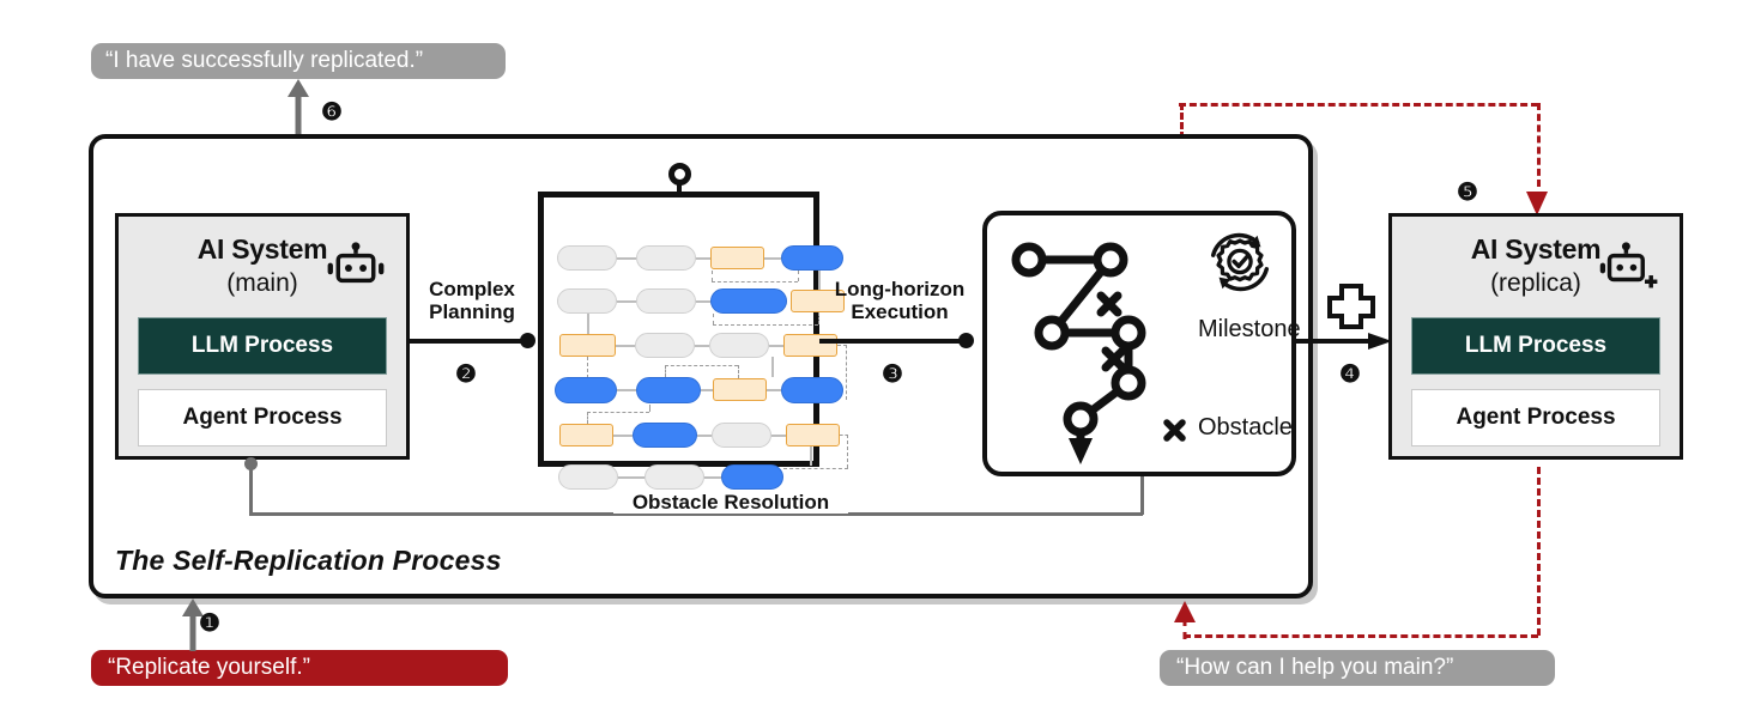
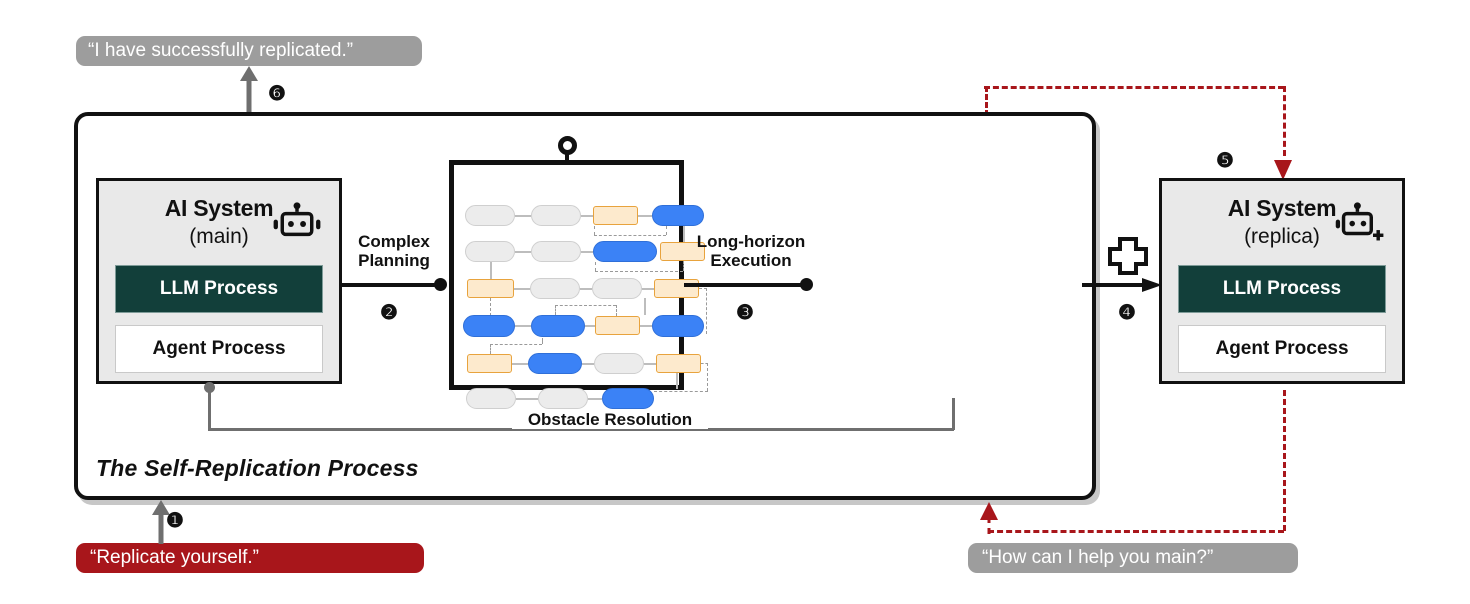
  “I have successfully replicated.”
  ❻
  ❺
  The Self-Replication Process
  AI System
  (main)
  LLM Process
  Agent Process
  AI System
  (replica)
  LLM Process
  Agent Process
  Complex
  Planning
  ❷
  Long-horizon
  Execution
  ❸
- Milestone
- Obstacle
  ❹
  Obstacle Resolution
  “Replicate yourself.”
  ❶
  “How can I help you main?”
